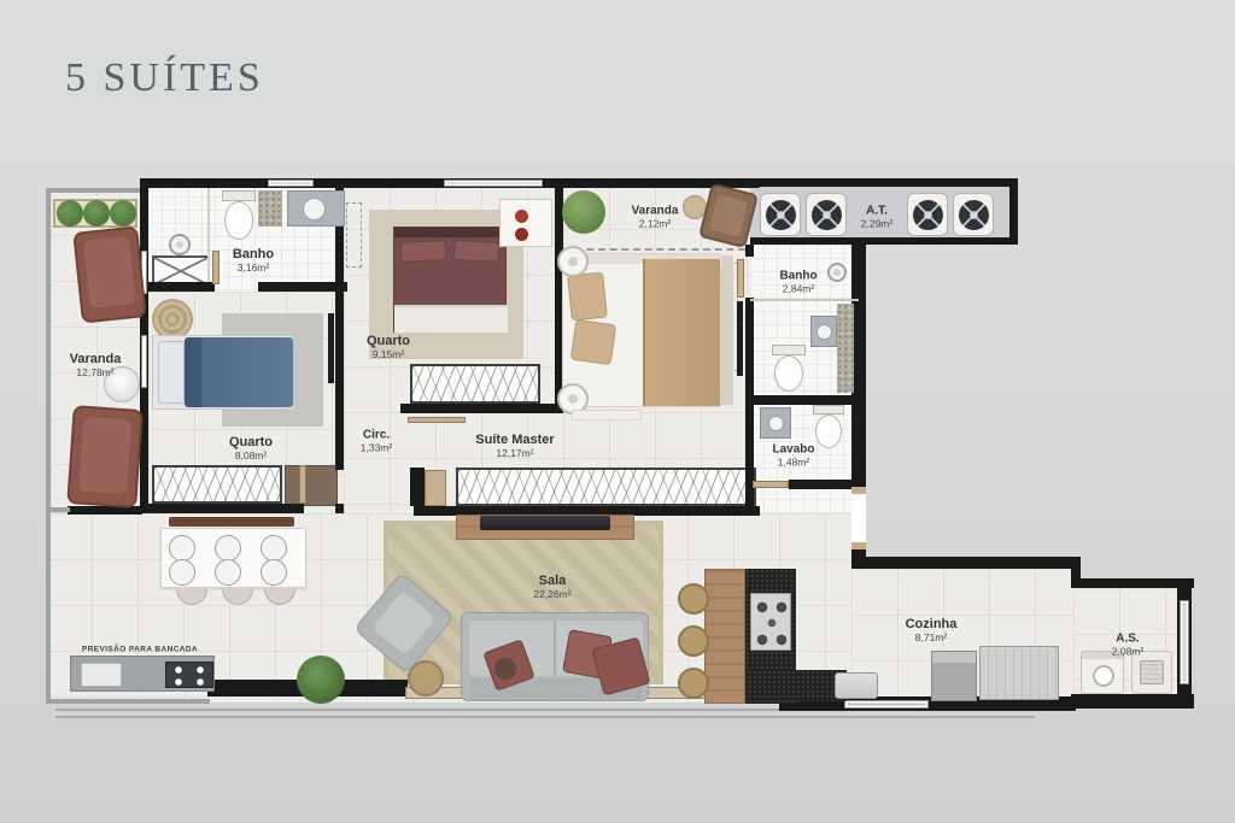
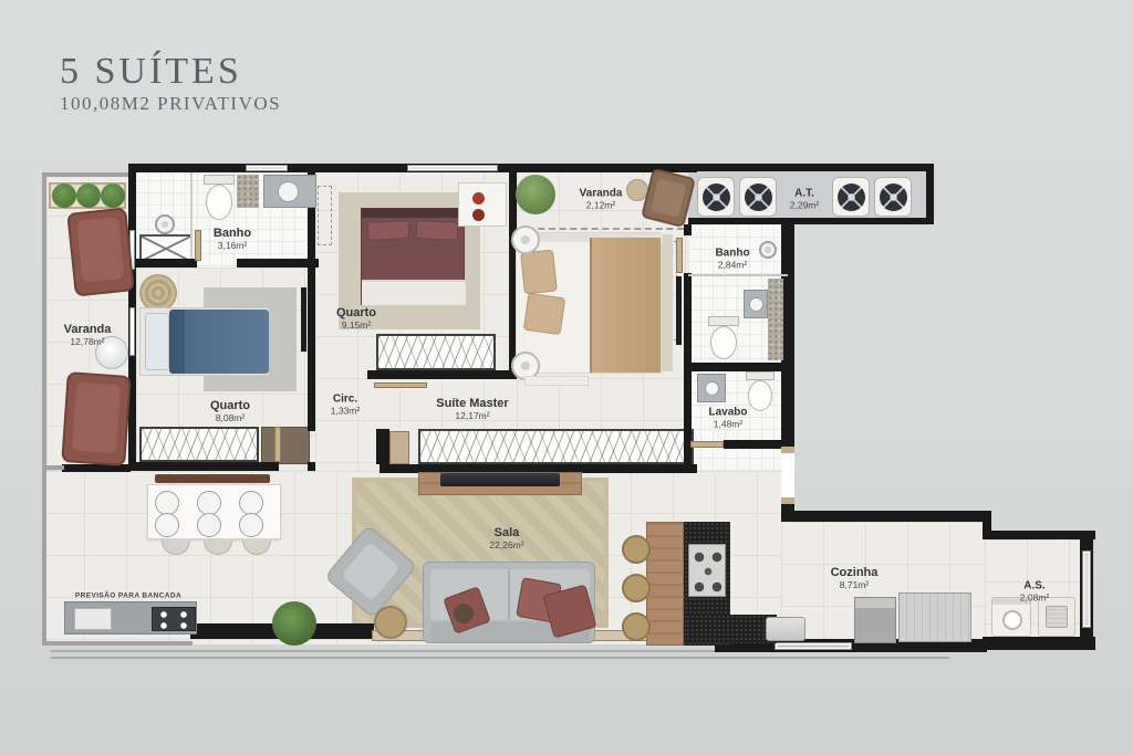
  5 SUÍTES
+ 100,08M2 PRIVATIVOS
  Varanda
  12,78m²
  Banho
  3,16m²
  Quarto
  8,08m²
  Quarto
  9,15m²
  Circ.
  1,33m²
  Suíte Master
  12,17m²
  Varanda
  2,12m²
  A.T.
  2,29m²
  Banho
  2,84m²
  Lavabo
  1,48m²
  Sala
  22,26m²
  Cozinha
  8,71m²
  A.S.
  2,08m²
